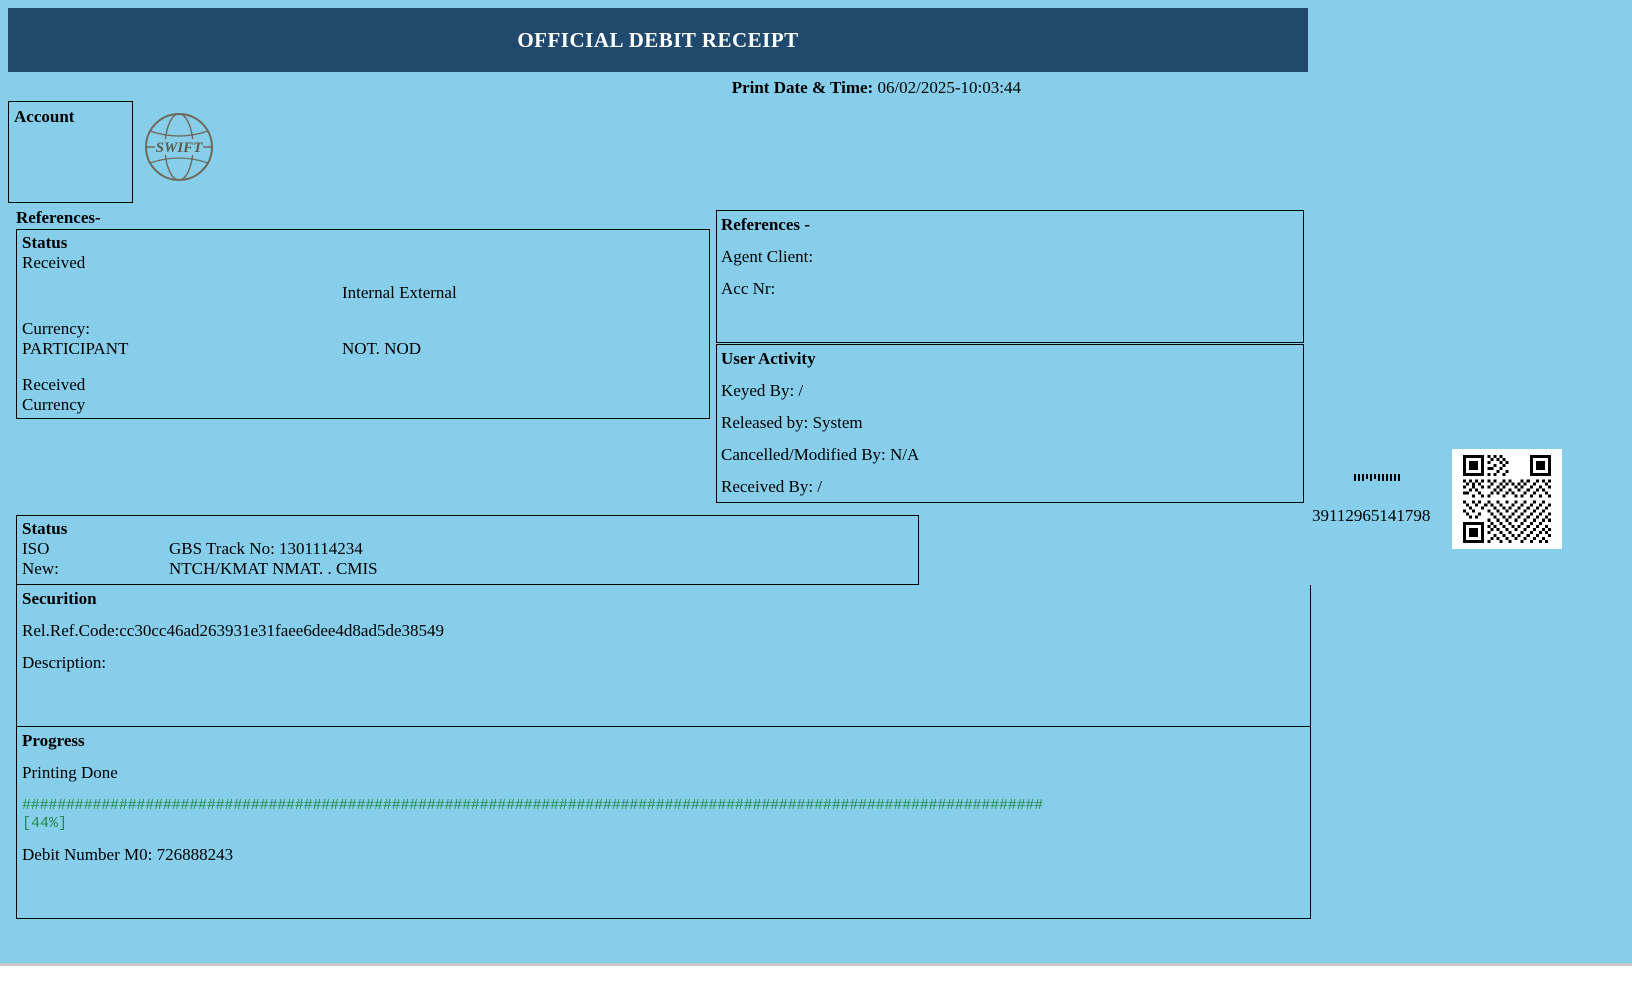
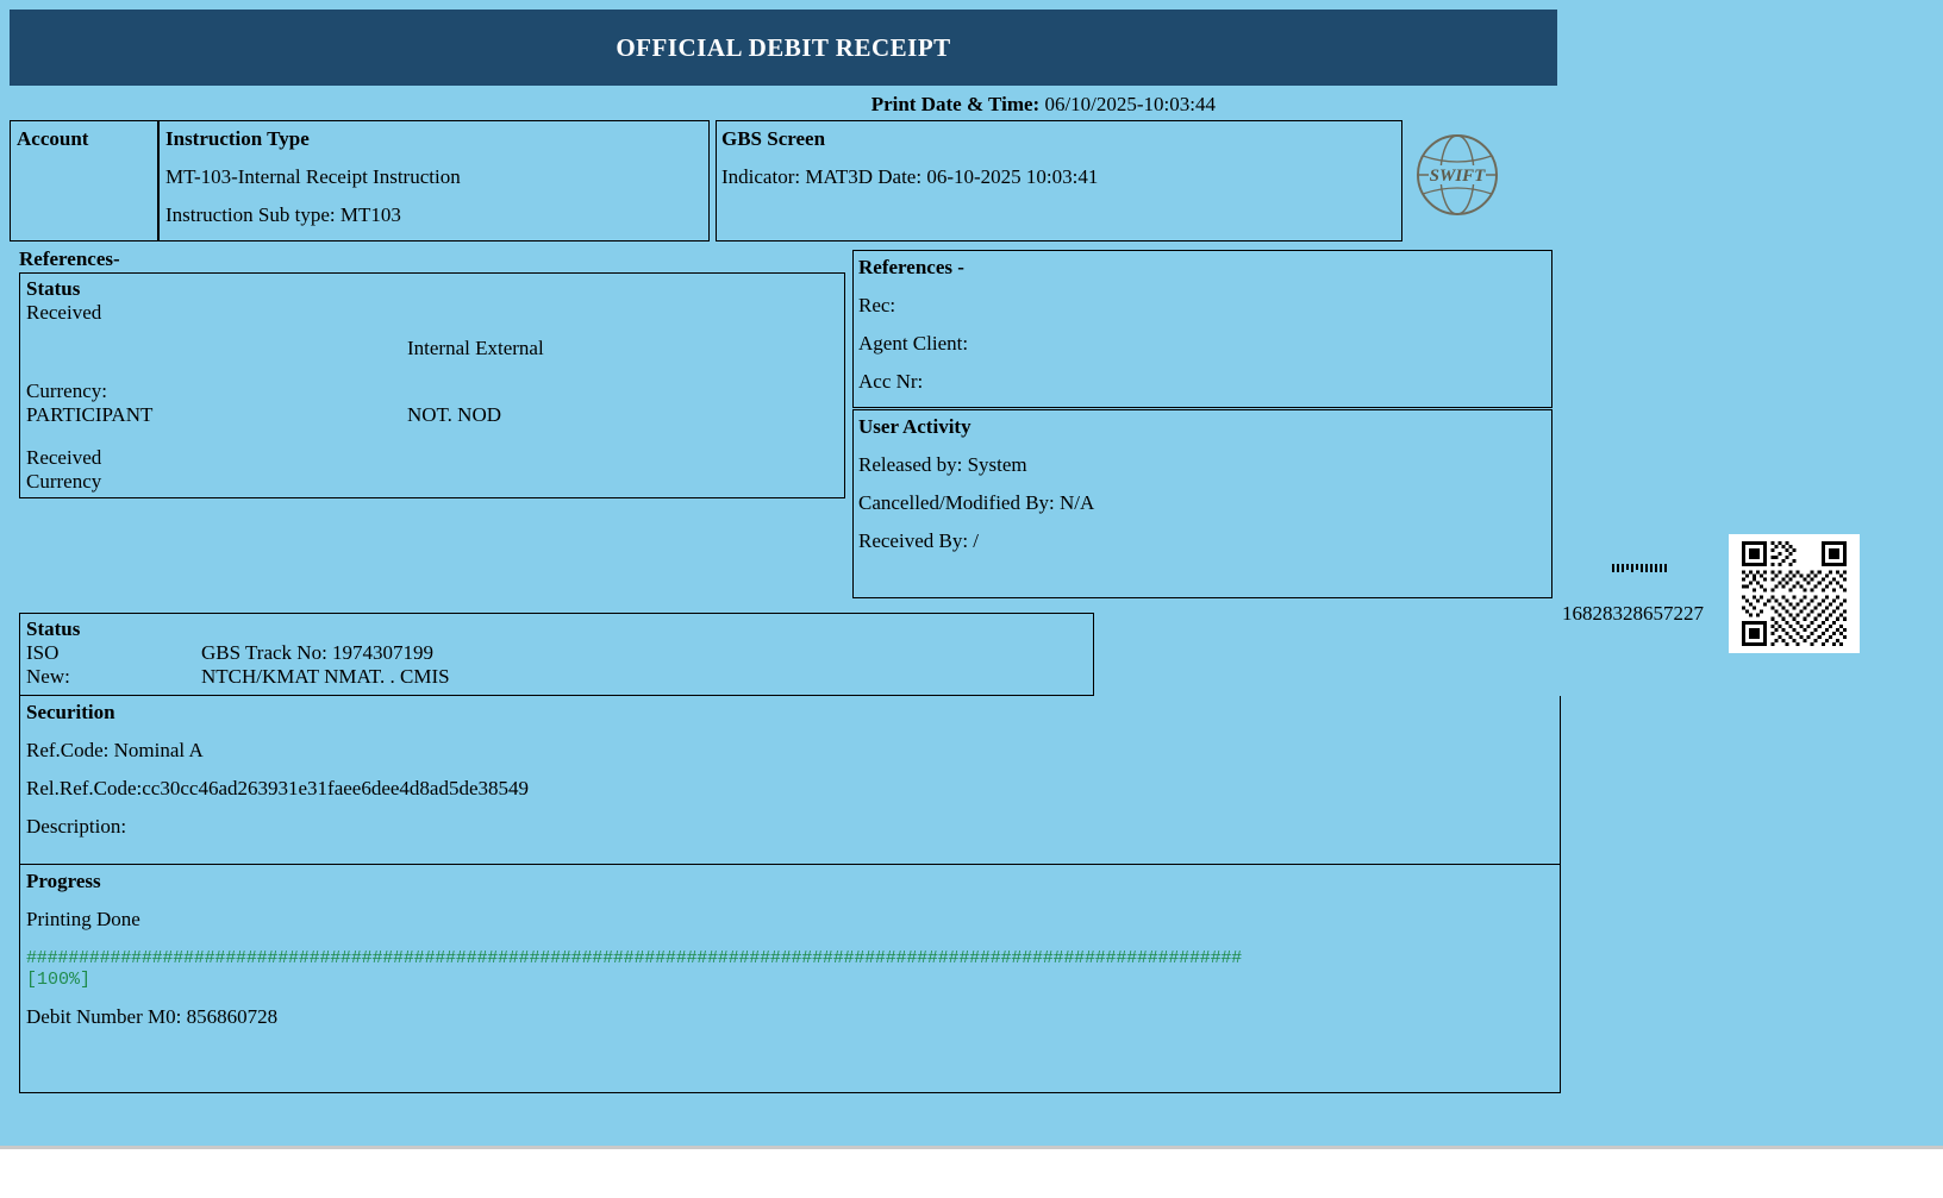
  OFFICIAL DEBIT RECEIPT
- Print Date & Time: 06/02/2025-10:03:44
+ Print Date & Time: 06/10/2025-10:03:44
  Account
+ Instruction Type
+ MT-103-Internal Receipt Instruction
+ Instruction Sub type: MT103
+ GBS Screen
+ Indicator: MAT3D Date: 06-10-2025 10:03:41
  SWIFT
  References-
  Status
  Received
  Internal External
  Currency:
  PARTICIPANT
  NOT. NOD
  Received
  Currency
  References -
+ Rec:
  Agent Client:
  Acc Nr:
  User Activity
- Keyed By: /
  Released by: System
  Cancelled/Modified By: N/A
  Received By: /
  Status
  ISO
- GBS Track No: 1301114234
+ GBS Track No: 1974307199
  New:
  NTCH/KMAT NMAT. . CMIS
  Securition
+ Ref.Code: Nominal A
  Rel.Ref.Code:cc30cc46ad263931e31faee6dee4d8ad5de38549
  Description:
  Progress
  Printing Done
  ####################################################################################################################
- [44%]
+ [100%]
- Debit Number M0: 726888243
+ Debit Number M0: 856860728
- 39112965141798
+ 16828328657227
